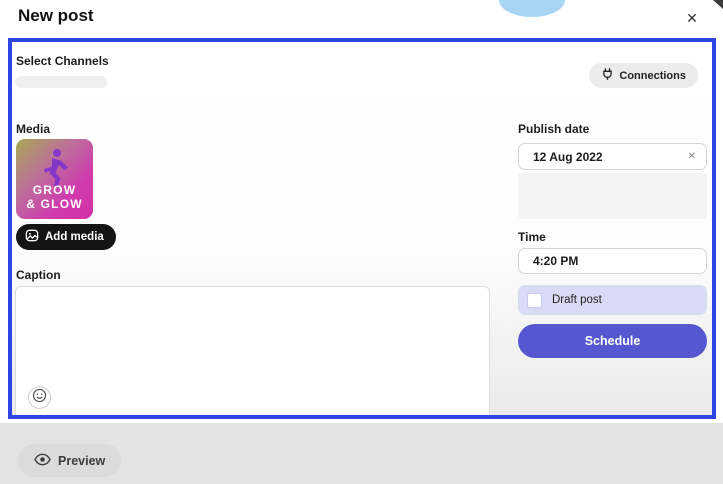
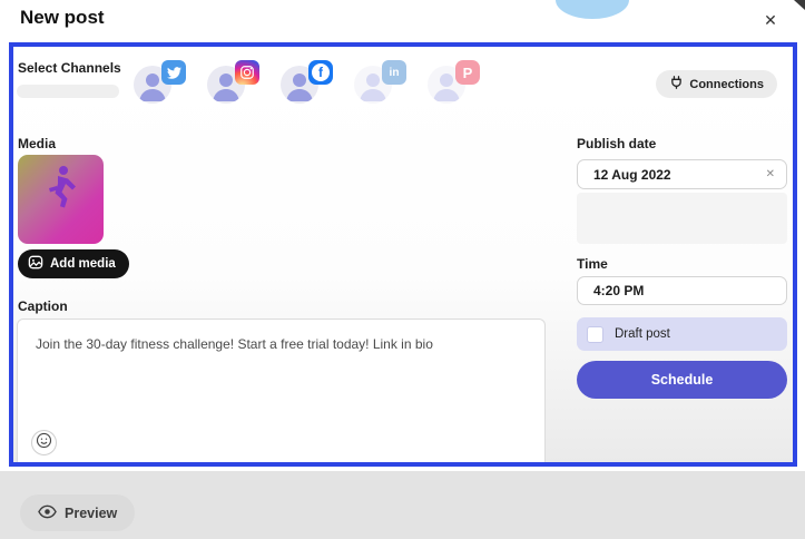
  New post
  ✕
  Select Channels
+ f
+ in
+ P
  Connections
  Media
- GROW
- & GLOW
  Add media
  Caption
+ Join the 30-day fitness challenge! Start a free trial today! Link in bio
  Publish date
  12 Aug 2022
  ✕
  Time
  4:20 PM
  Draft post
  Schedule
  Preview
